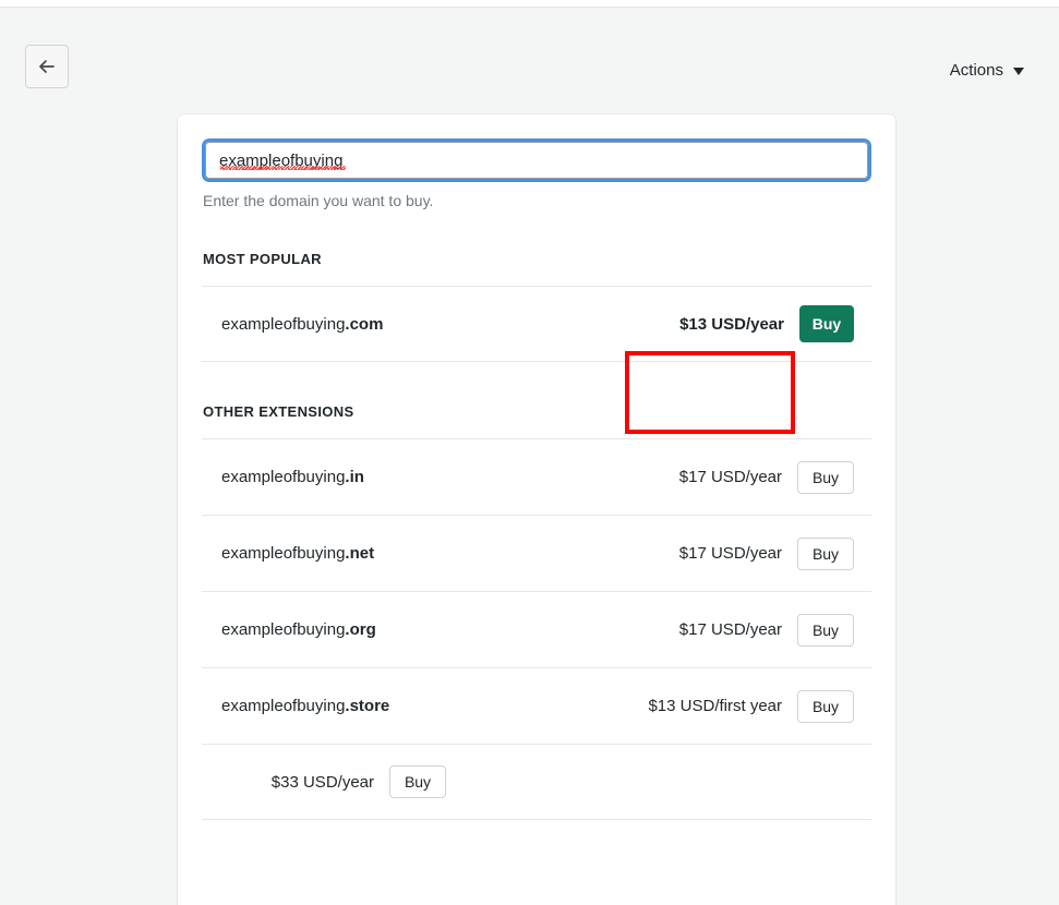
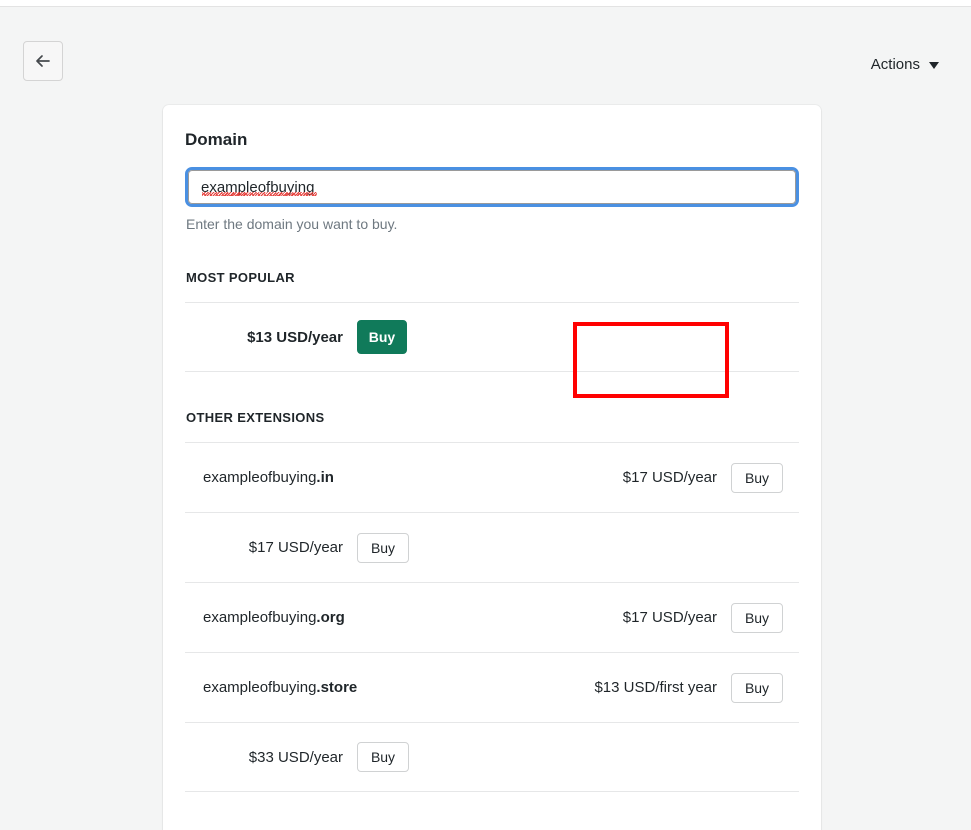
  Actions
+ Domain
  exampleofbuying
  Enter the domain you want to buy.
  MOST POPULAR
- exampleofbuying.com
  $13 USD/year
  Buy
  OTHER EXTENSIONS
  exampleofbuying.in
  $17 USD/year
  Buy
- exampleofbuying.net
  $17 USD/year
  Buy
  exampleofbuying.org
  $17 USD/year
  Buy
  exampleofbuying.store
  $13 USD/first year
  Buy
  $33 USD/year
  Buy
